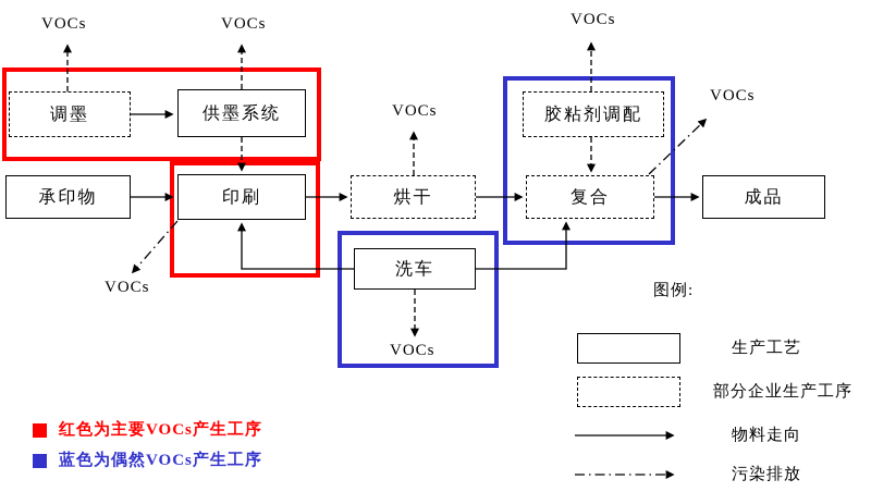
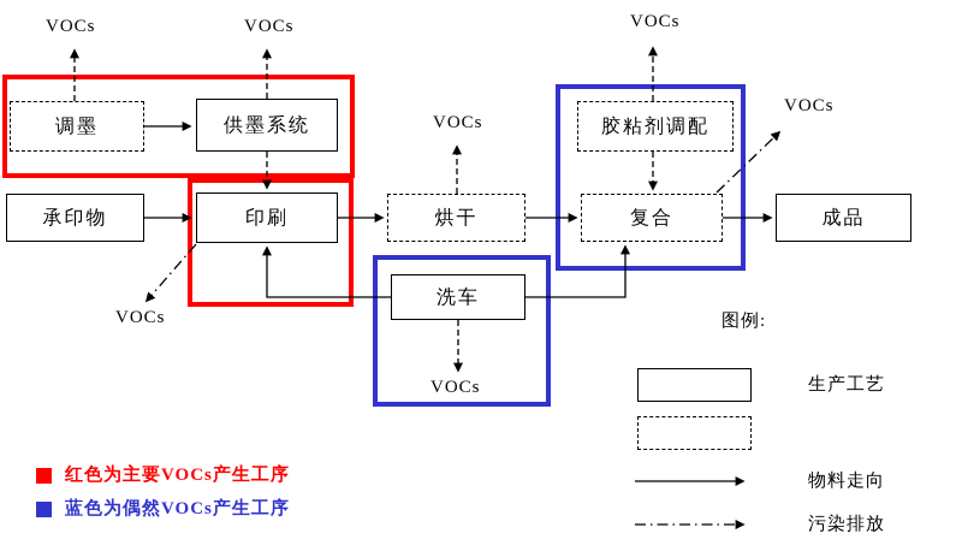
  调墨
  供墨系统
  承印物
  印刷
  烘干
  洗车
  胶粘剂调配
  复合
  成品
  VOCs
  VOCs
  VOCs
  VOCs
  VOCs
  VOCs
  VOCs
  图例:
  生产工艺
- 部分企业生产工序
  物料走向
  污染排放
  红色为主要VOCs产生工序
  蓝色为偶然VOCs产生工序
